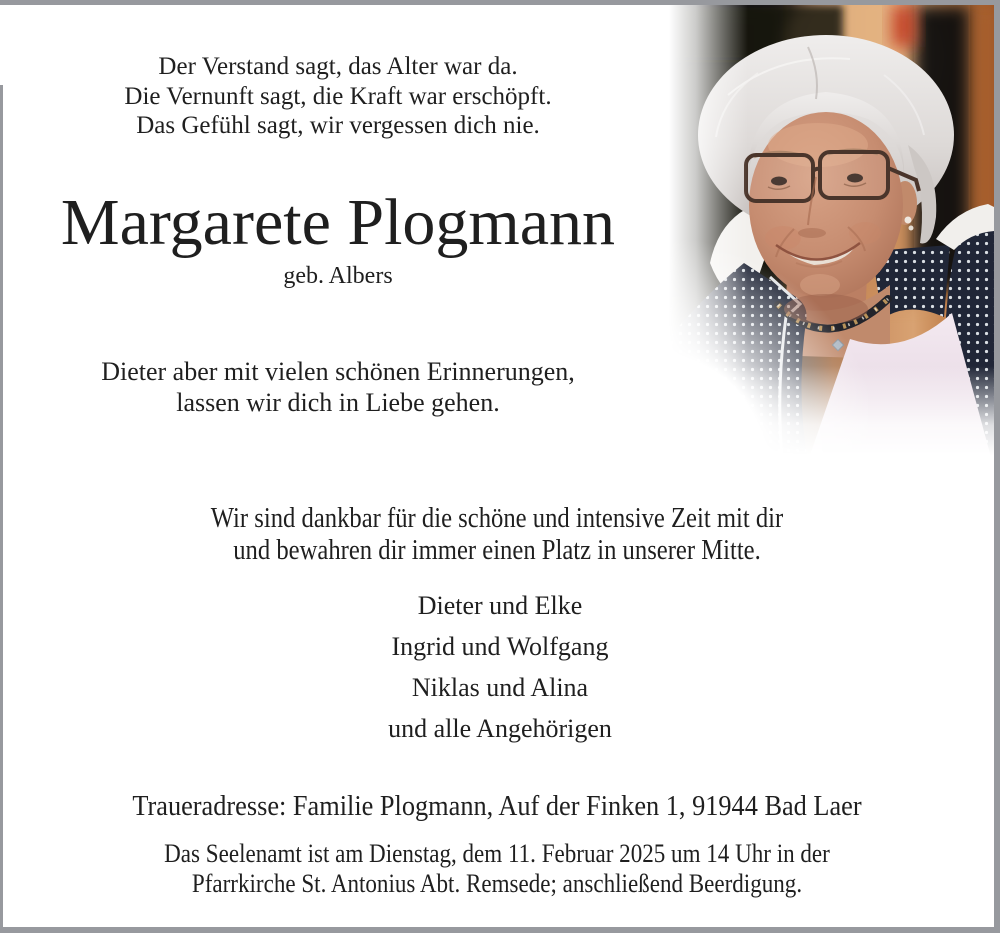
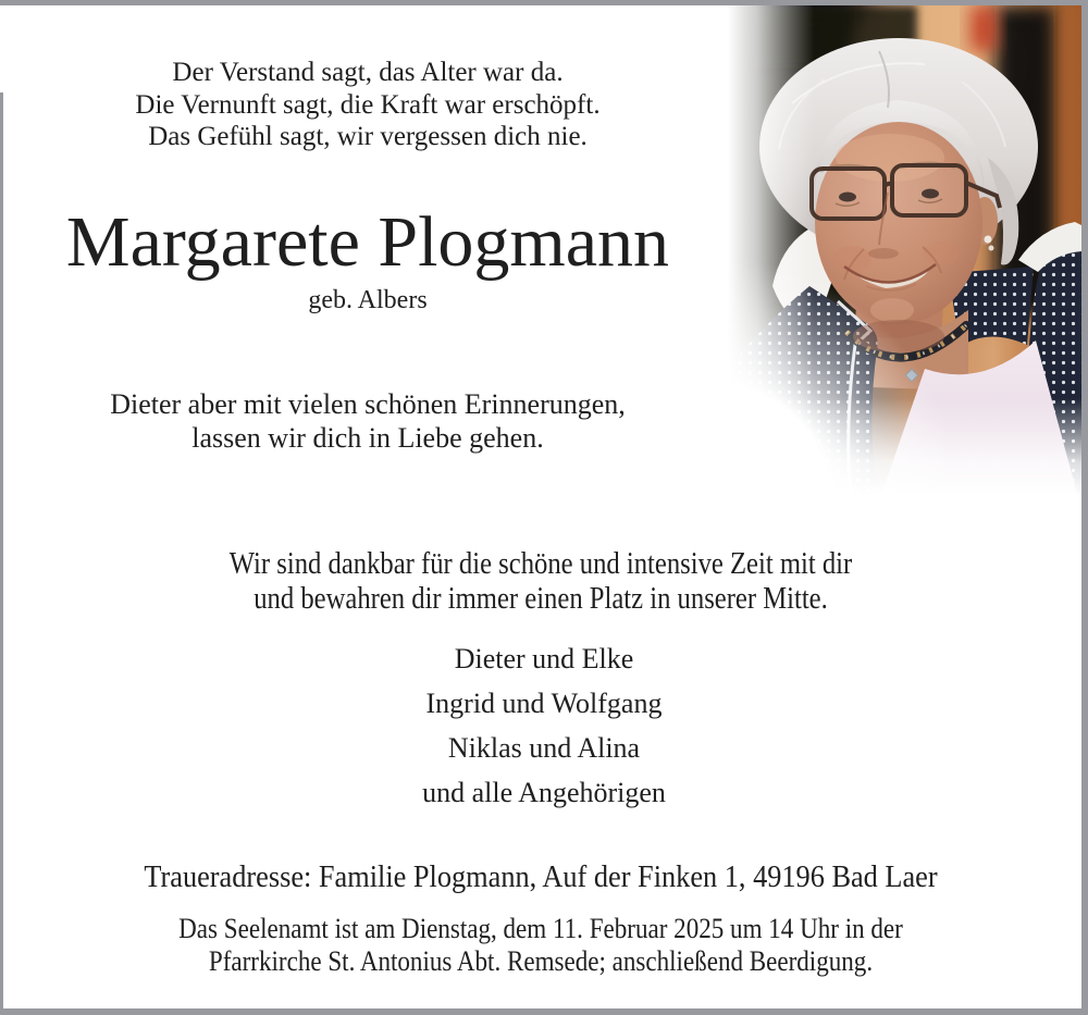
  Der Verstand sagt, das Alter war da.
  Die Vernunft sagt, die Kraft war erschöpft.
  Das Gefühl sagt, wir vergessen dich nie.
  Margarete Plogmann
  geb. Albers
  Dieter aber mit vielen schönen Erinnerungen,
  lassen wir dich in Liebe gehen.
  Wir sind dankbar für die schöne und intensive Zeit mit dir
  und bewahren dir immer einen Platz in unserer Mitte.
  Dieter und Elke
  Ingrid und Wolfgang
  Niklas und Alina
  und alle Angehörigen
- Traueradresse: Familie Plogmann, Auf der Finken 1, 91944 Bad Laer
+ Traueradresse: Familie Plogmann, Auf der Finken 1, 49196 Bad Laer
  Das Seelenamt ist am Dienstag, dem 11. Februar 2025 um 14 Uhr in der
  Pfarrkirche St. Antonius Abt. Remsede; anschließend Beerdigung.
